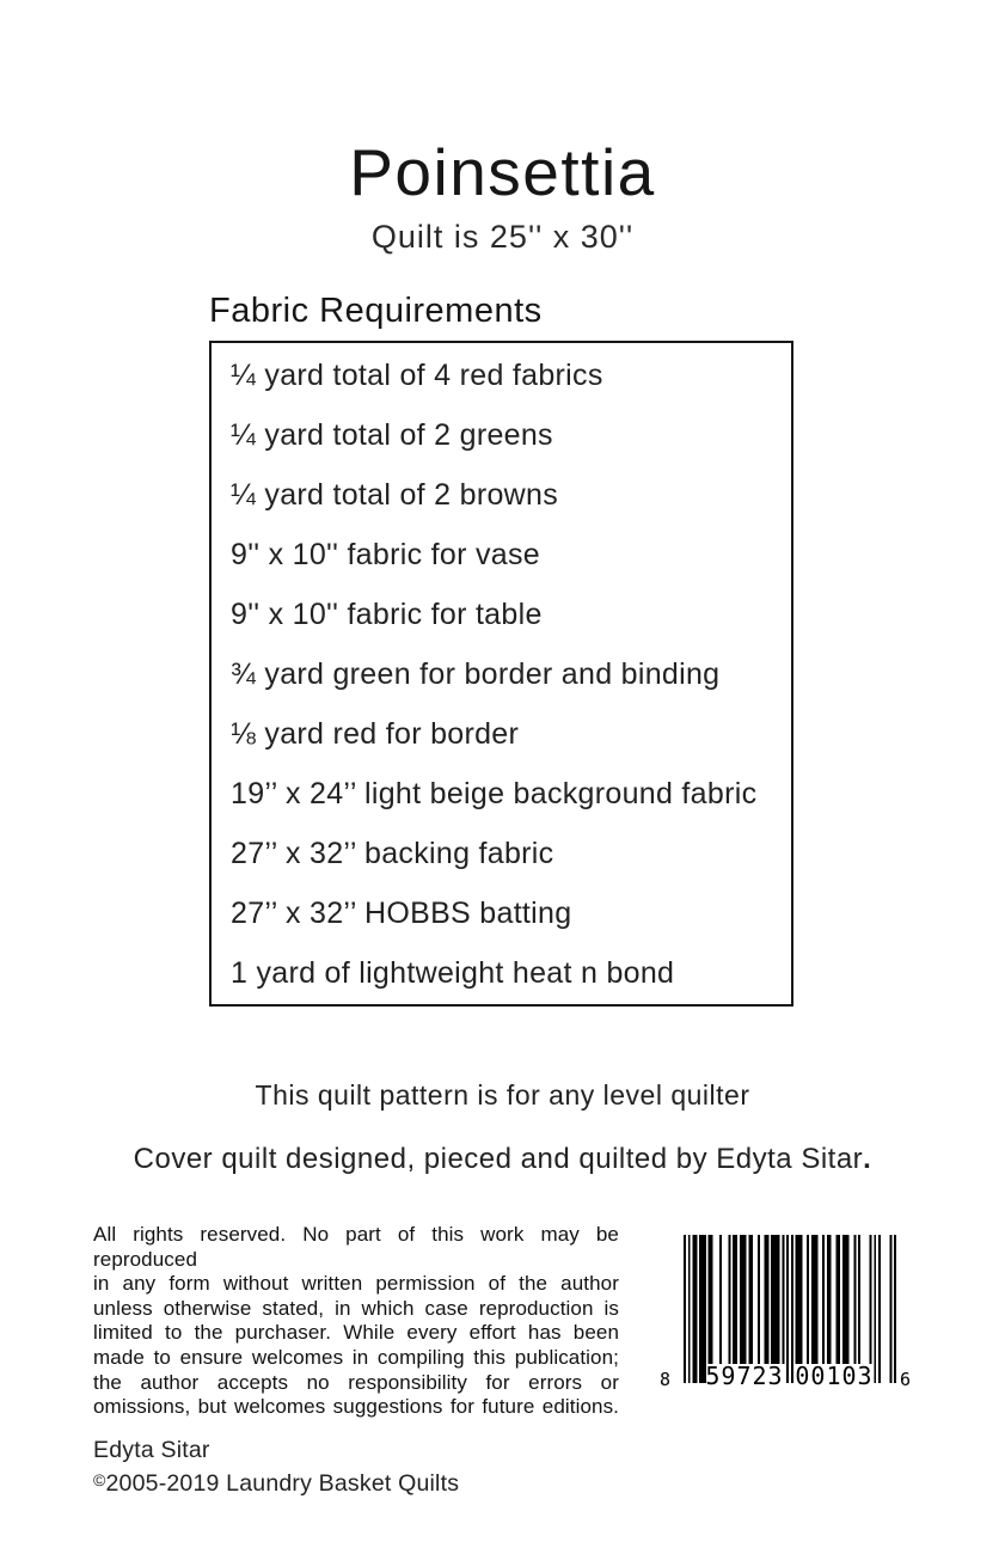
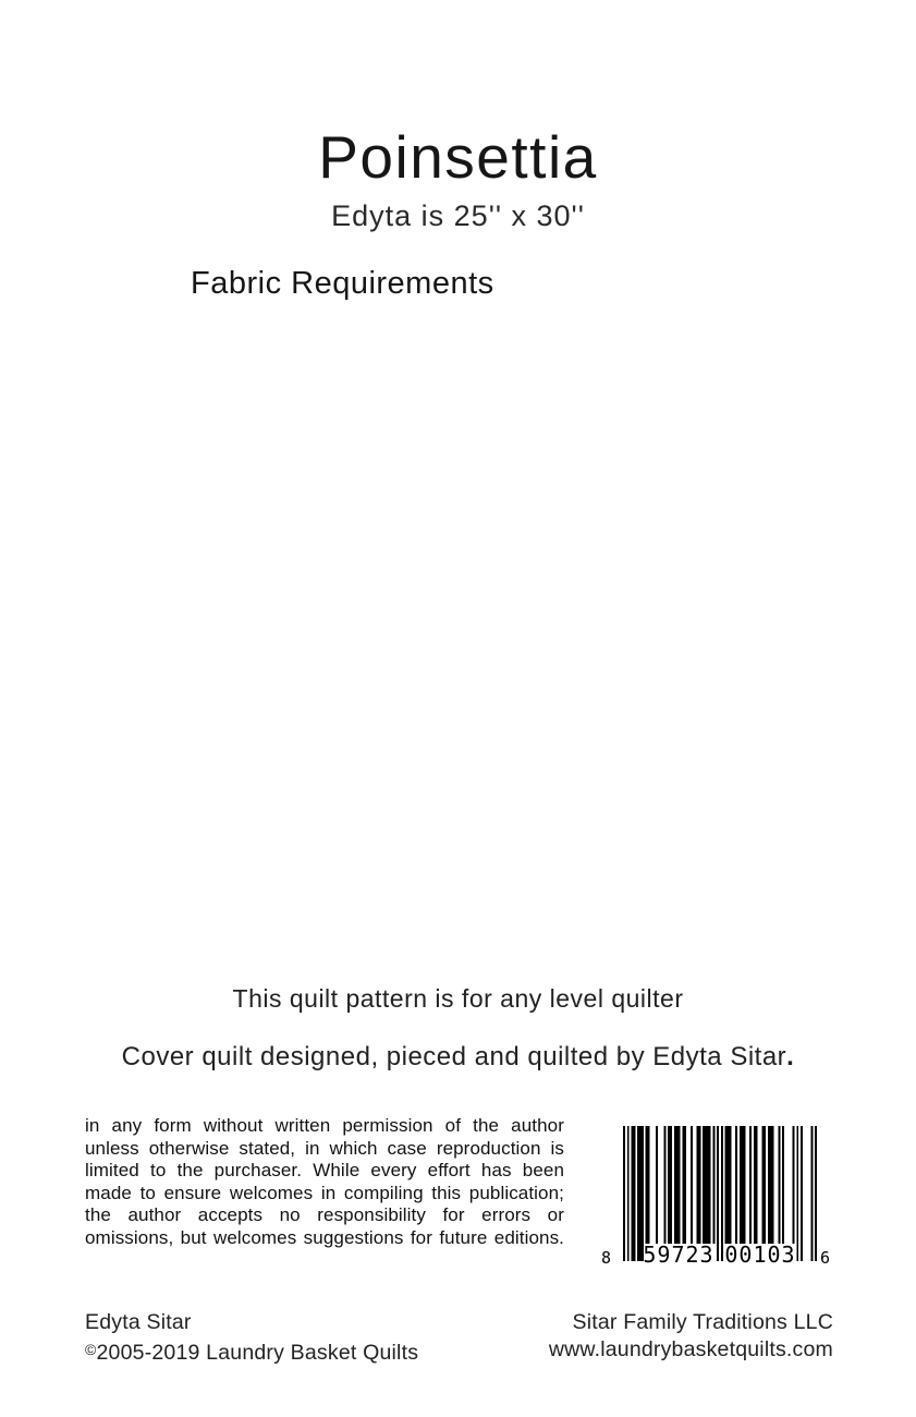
  Poinsettia
- Quilt is 25'' x 30''
+ Edyta is 25'' x 30''
  Fabric Requirements
- ¼ yard total of 4 red fabrics
- ¼ yard total of 2 greens
- ¼ yard total of 2 browns
- 9'' x 10'' fabric for vase
- 9'' x 10'' fabric for table
- ¾ yard green for border and binding
- ⅛ yard red for border
- 19’’ x 24’’ light beige background fabric
- 27’’ x 32’’ backing fabric
- 27’’ x 32’’ HOBBS batting
- 1 yard of lightweight heat n bond
  This quilt pattern is for any level quilter
  Cover quilt designed, pieced and quilted by Edyta Sitar.
- All rights reserved. No part of this work may be reproduced
  in any form without written permission of the author
  unless otherwise stated, in which case reproduction is
  limited to the purchaser. While every effort has been
  made to ensure welcomes in compiling this publication;
  the author accepts no responsibility for errors or
  omissions, but welcomes suggestions for future editions.
  8
  59723
  00103
  6
  Edyta Sitar
  ©2005-2019 Laundry Basket Quilts
+ Sitar Family Traditions LLC
+ www.laundrybasketquilts.com
